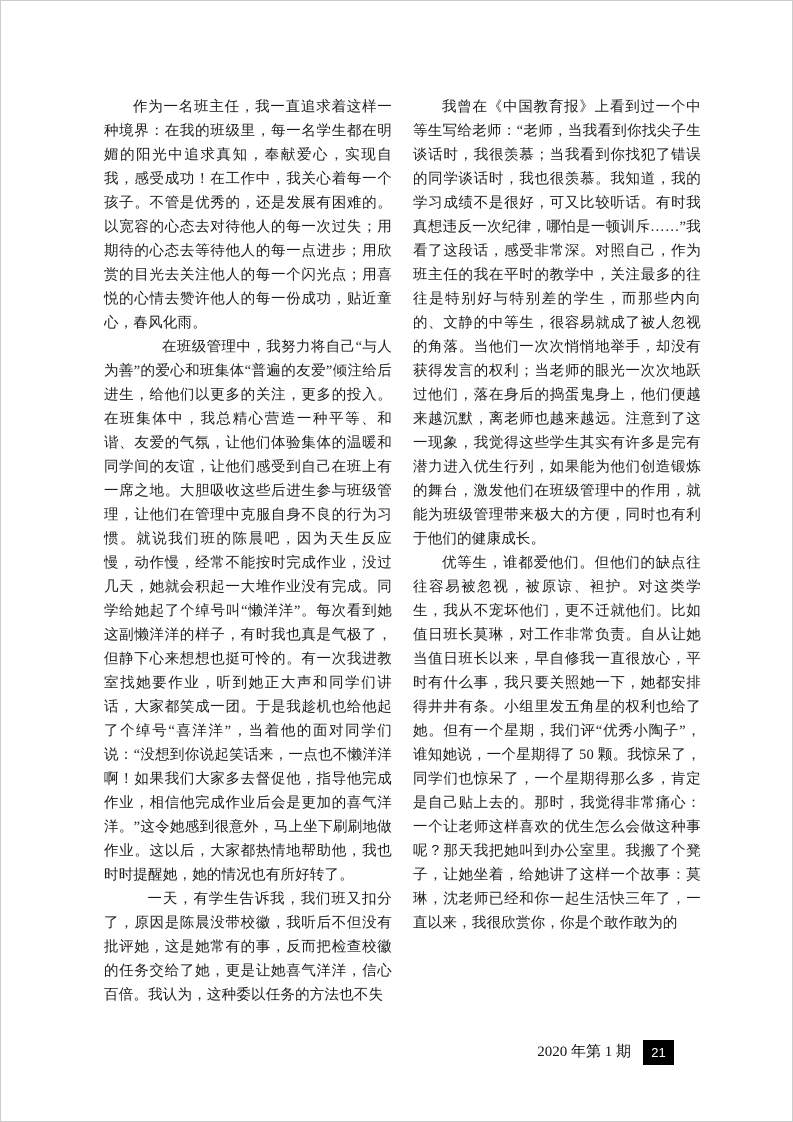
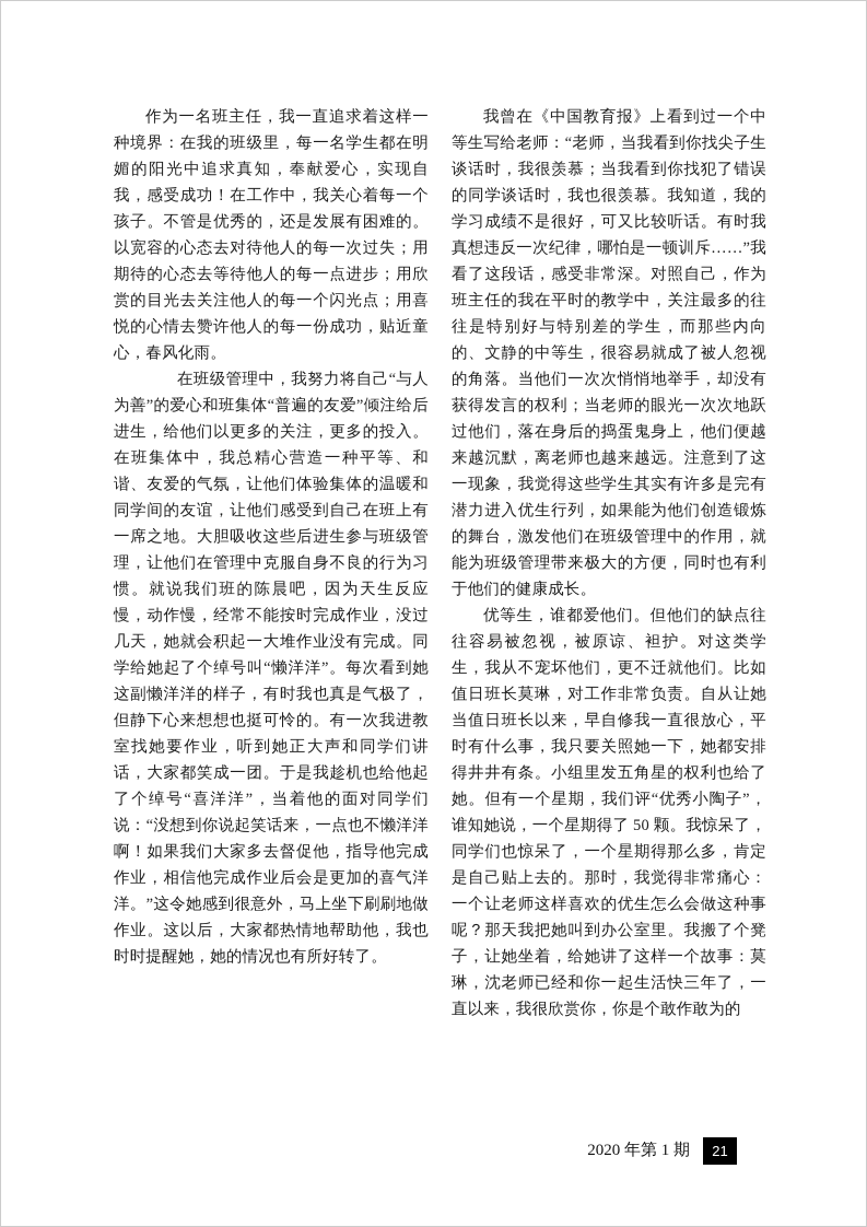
  作为一名班主任，我一直追求着这样一种境界：在我的班级里，每一名学生都在明媚的阳光中追求真知，奉献爱心，实现自我，感受成功！在工作中，我关心着每一个孩子。不管是优秀的，还是发展有困难的。以宽容的心态去对待他人的每一次过失；用期待的心态去等待他人的每一点进步；用欣赏的目光去关注他人的每一个闪光点；用喜悦的心情去赞许他人的每一份成功，贴近童心，春风化雨。
  在班级管理中，我努力将自己“与人为善”的爱心和班集体“普遍的友爱”倾注给后进生，给他们以更多的关注，更多的投入。在班集体中，我总精心营造一种平等、和谐、友爱的气氛，让他们体验集体的温暖和同学间的友谊，让他们感受到自己在班上有一席之地。大胆吸收这些后进生参与班级管理，让他们在管理中克服自身不良的行为习惯。就说我们班的陈晨吧，因为天生反应慢，动作慢，经常不能按时完成作业，没过几天，她就会积起一大堆作业没有完成。同学给她起了个绰号叫“懒洋洋”。每次看到她这副懒洋洋的样子，有时我也真是气极了，但静下心来想想也挺可怜的。有一次我进教室找她要作业，听到她正大声和同学们讲话，大家都笑成一团。于是我趁机也给他起了个绰号“喜洋洋”，当着他的面对同学们说：“没想到你说起笑话来，一点也不懒洋洋啊！如果我们大家多去督促他，指导他完成作业，相信他完成作业后会是更加的喜气洋洋。”这令她感到很意外，马上坐下刷刷地做作业。这以后，大家都热情地帮助他，我也时时提醒她，她的情况也有所好转了。
- 一天，有学生告诉我，我们班又扣分了，原因是陈晨没带校徽，我听后不但没有批评她，这是她常有的事，反而把检查校徽的任务交给了她，更是让她喜气洋洋，信心百倍。我认为，这种委以任务的方法也不失
  我曾在《中国教育报》上看到过一个中等生写给老师：“老师，当我看到你找尖子生谈话时，我很羡慕；当我看到你找犯了错误的同学谈话时，我也很羡慕。我知道，我的学习成绩不是很好，可又比较听话。有时我真想违反一次纪律，哪怕是一顿训斥……”我看了这段话，感受非常深。对照自己，作为班主任的我在平时的教学中，关注最多的往往是特别好与特别差的学生，而那些内向的、文静的中等生，很容易就成了被人忽视的角落。当他们一次次悄悄地举手，却没有获得发言的权利；当老师的眼光一次次地跃过他们，落在身后的捣蛋鬼身上，他们便越来越沉默，离老师也越来越远。注意到了这一现象，我觉得这些学生其实有许多是完有潜力进入优生行列，如果能为他们创造锻炼的舞台，激发他们在班级管理中的作用，就能为班级管理带来极大的方便，同时也有利于他们的健康成长。
  优等生，谁都爱他们。但他们的缺点往往容易被忽视，被原谅、袒护。对这类学生，我从不宠坏他们，更不迁就他们。比如值日班长莫琳，对工作非常负责。自从让她当值日班长以来，早自修我一直很放心，平时有什么事，我只要关照她一下，她都安排得井井有条。小组里发五角星的权利也给了她。但有一个星期，我们评“优秀小陶子”，谁知她说，一个星期得了 50 颗。我惊呆了，同学们也惊呆了，一个星期得那么多，肯定是自己贴上去的。那时，我觉得非常痛心：一个让老师这样喜欢的优生怎么会做这种事呢？那天我把她叫到办公室里。我搬了个凳子，让她坐着，给她讲了这样一个故事：莫琳，沈老师已经和你一起生活快三年了，一直以来，我很欣赏你，你是个敢作敢为的
  2020 年第 1 期
  21
